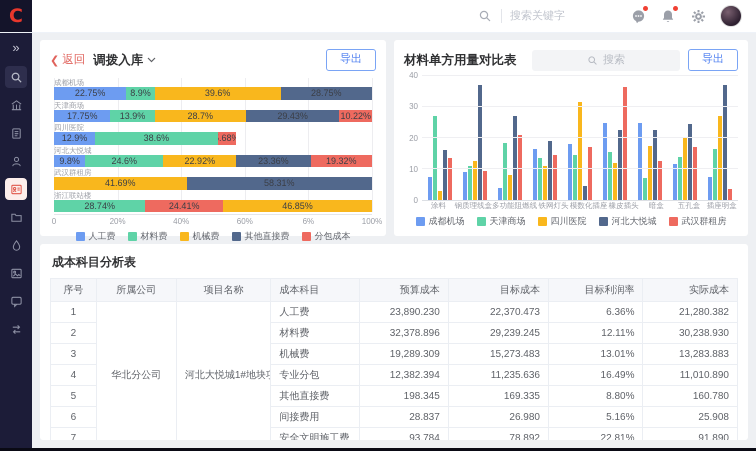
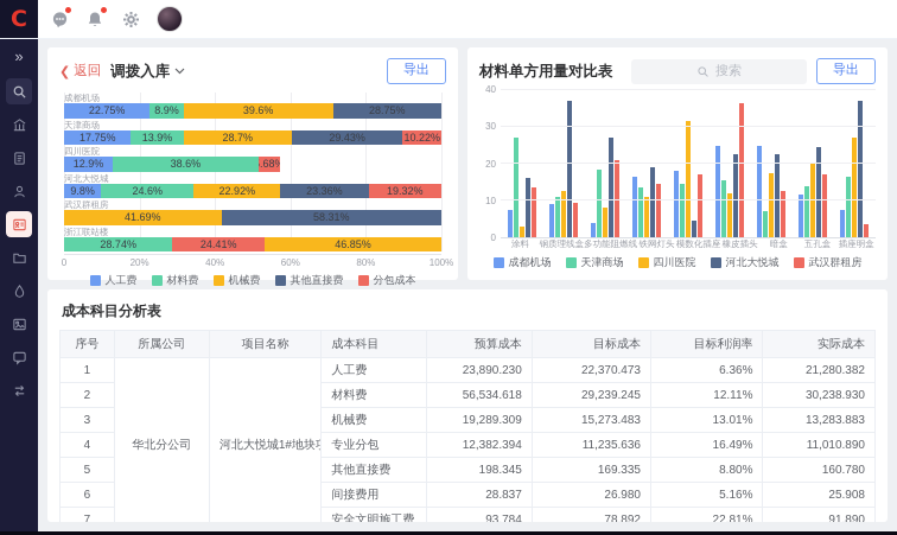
  C
- 搜索关键字
  »
  ❮
  返回
  调拨入库
  导出
  成都机场
  22.75%
  8.9%
  39.6%
  28.75%
  天津商场
  17.75%
  13.9%
  28.7%
  29.43%
  10.22%
  四川医院
  12.9%
  38.6%
  .68%
  河北大悦城
  9.8%
  24.6%
  22.92%
  23.36%
  19.32%
  武汉群租房
  41.69%
  58.31%
  浙江联站楼
  28.74%
  24.41%
  46.85%
  0
  20%
  40%
  60%
- 6%
+ 80%
  100%
  人工费
  材料费
  机械费
  其他直接费
  分包成本
  材料单方用量对比表
  搜索
  导出
  0
  10
  20
  30
  40
  涂料
  钢质理线盒
  多功能阻燃线
  铁网灯头
  模数化插座
  橡皮插头
  暗盒
  五孔盒
  插座明盒
  成都机场
  天津商场
  四川医院
  河北大悦城
  武汉群租房
  成本科目分析表
  序号	所属公司	项目名称	成本科目	预算成本	目标成本	目标利润率	实际成本
  1	华北分公司	河北大悦城1#地块	人工费	23,890.230	22,370.473	6.36%	21,280.382
- 2	材料费	32,378.896	29,239.245	12.11%	30,238.930
+ 2	材料费	56,534.618	29,239.245	12.11%	30,238.930
  3	机械费	19,289.309	15,273.483	13.01%	13,283.883
  4	专业分包	12,382.394	11,235.636	16.49%	11,010.890
  5	其他直接费	198.345	169.335	8.80%	160.780
  6	间接费用	28.837	26.980	5.16%	25.908
  7	安全文明施工费	93.784	78.892	22.81%	91.890
